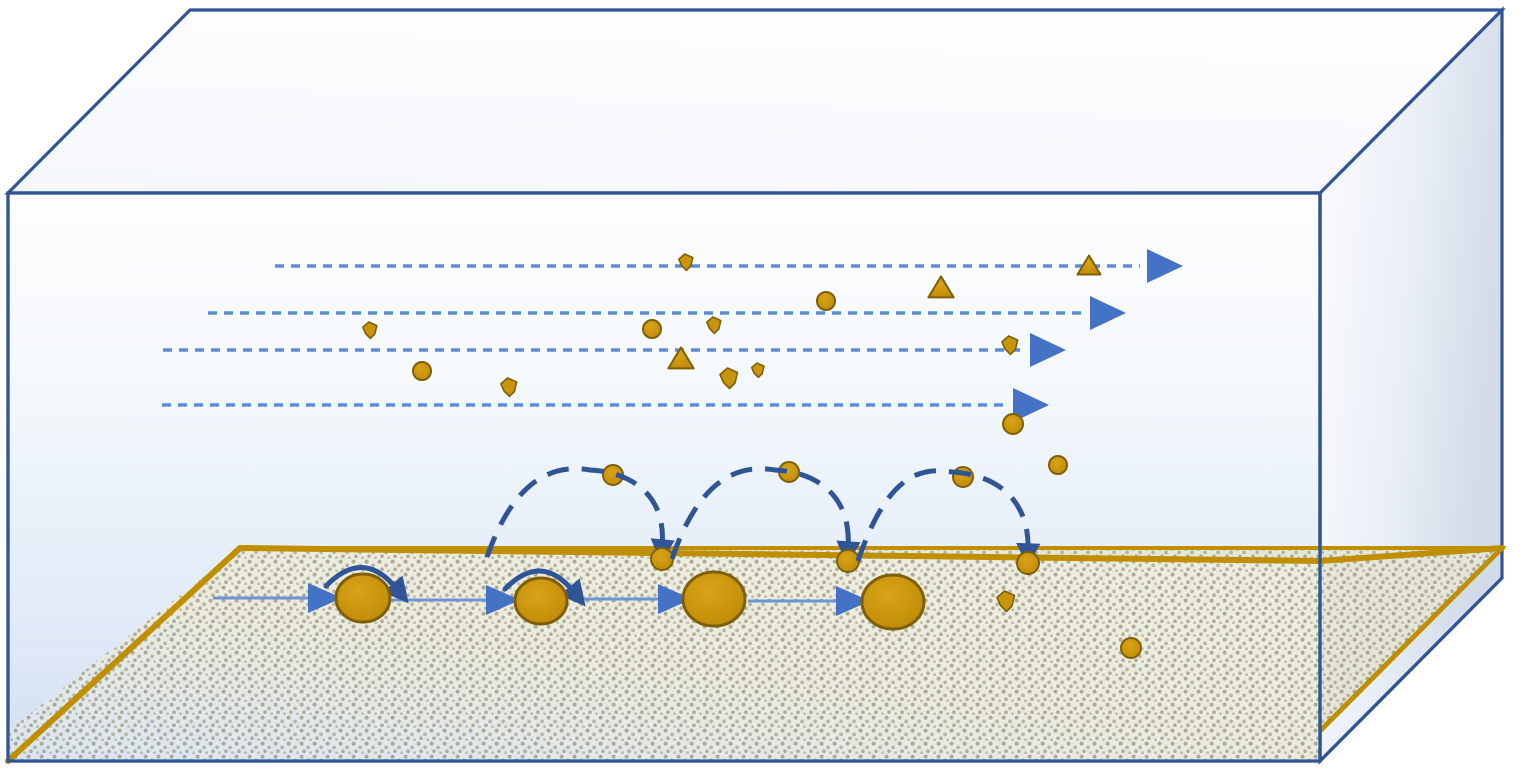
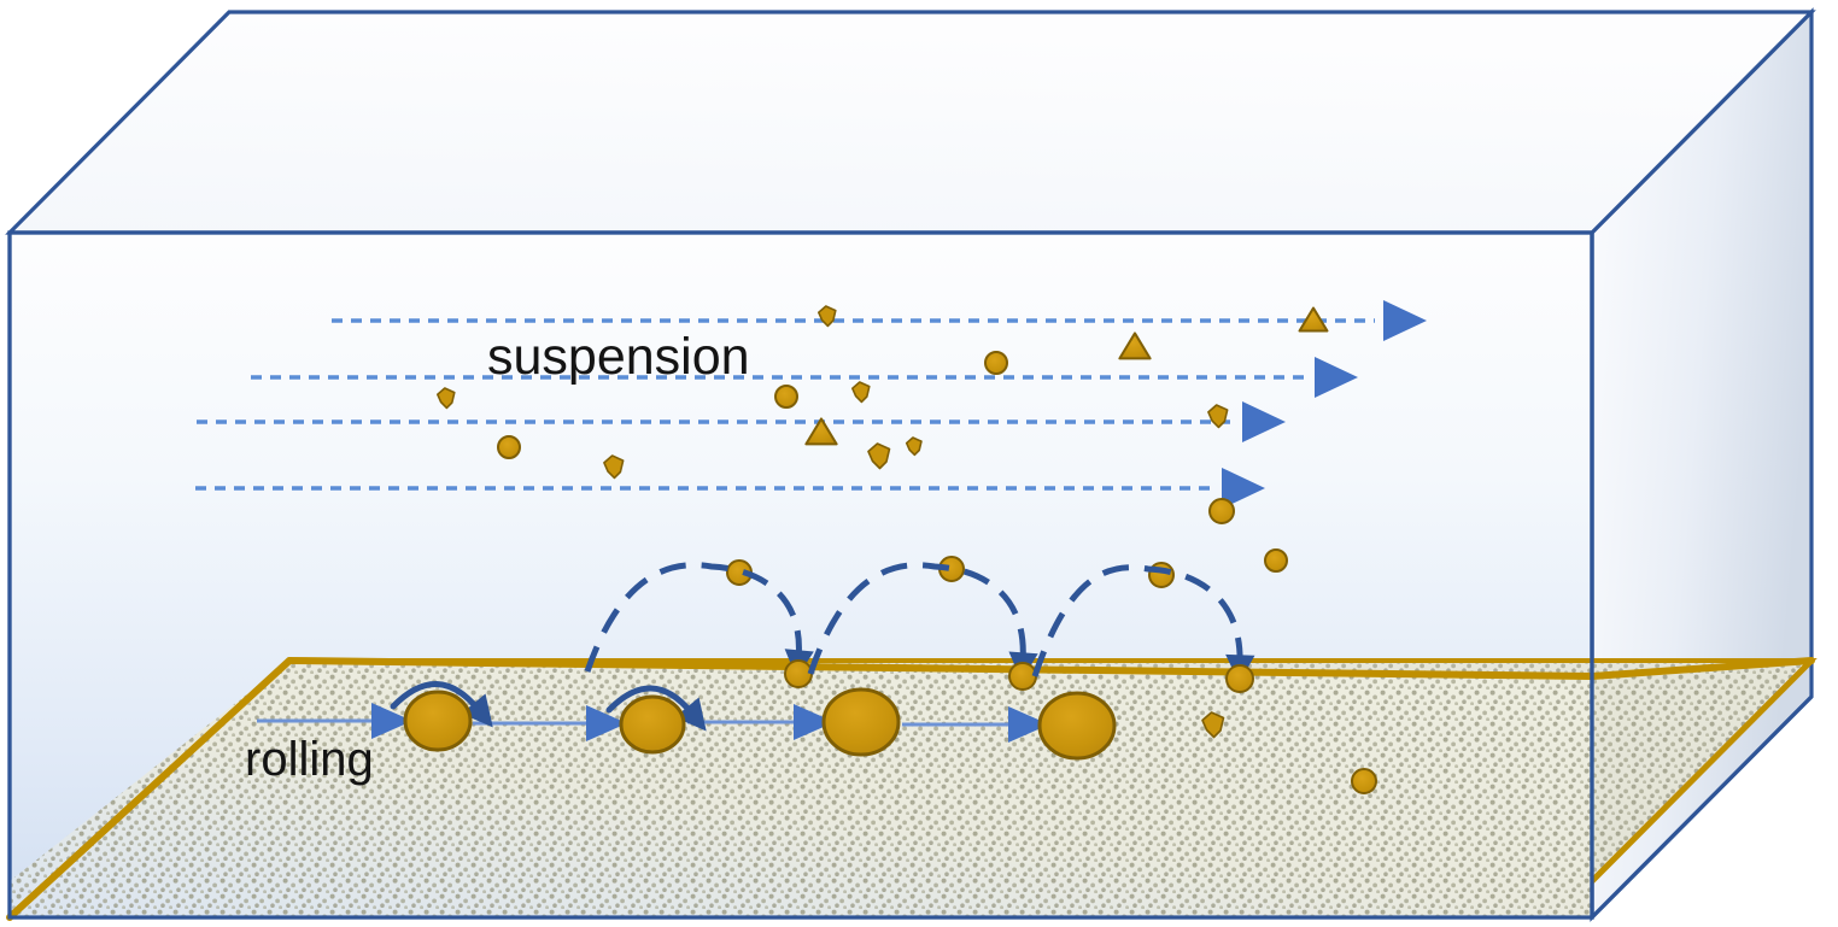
+ suspension
+ rolling
